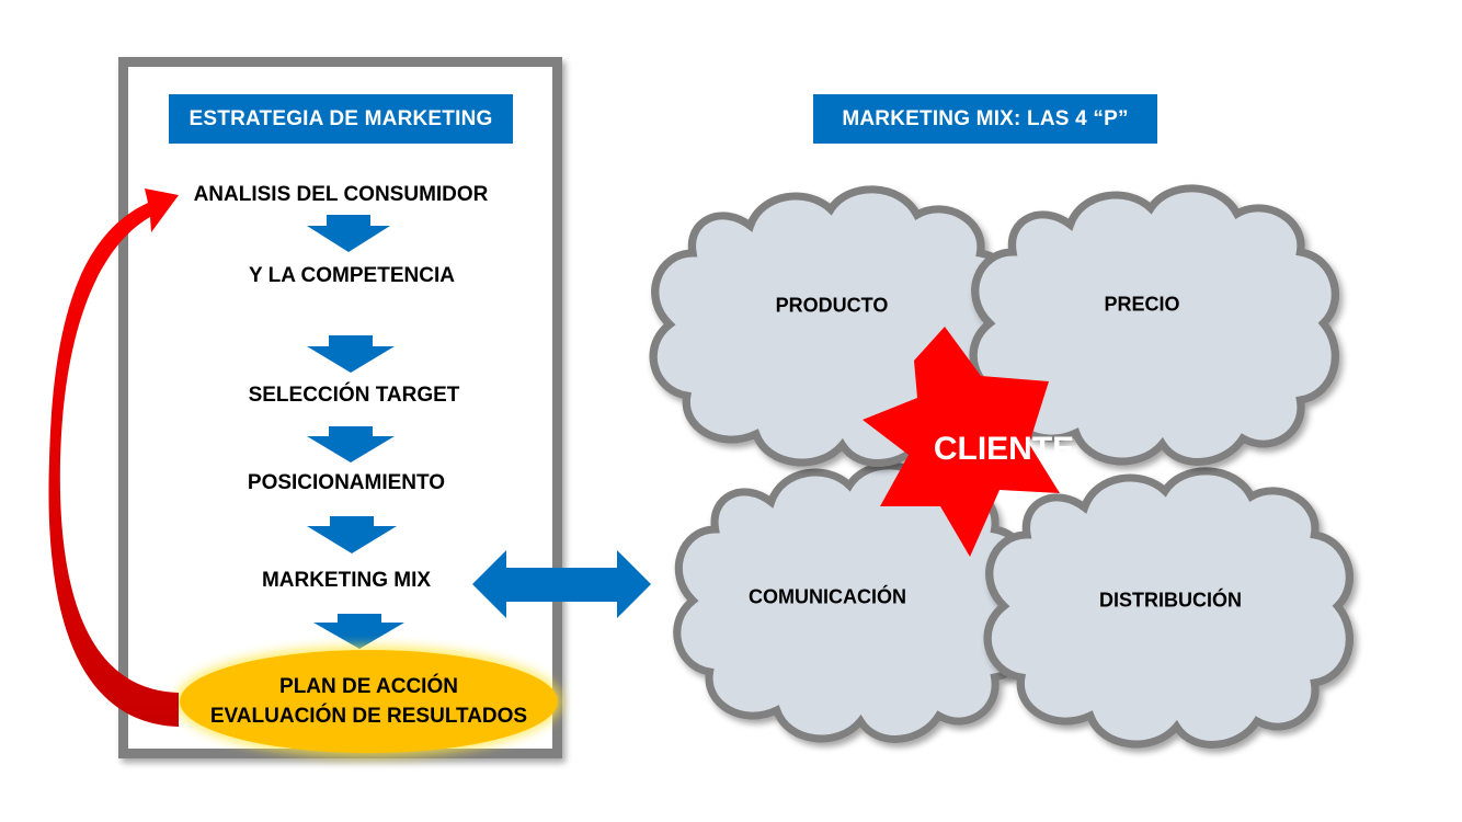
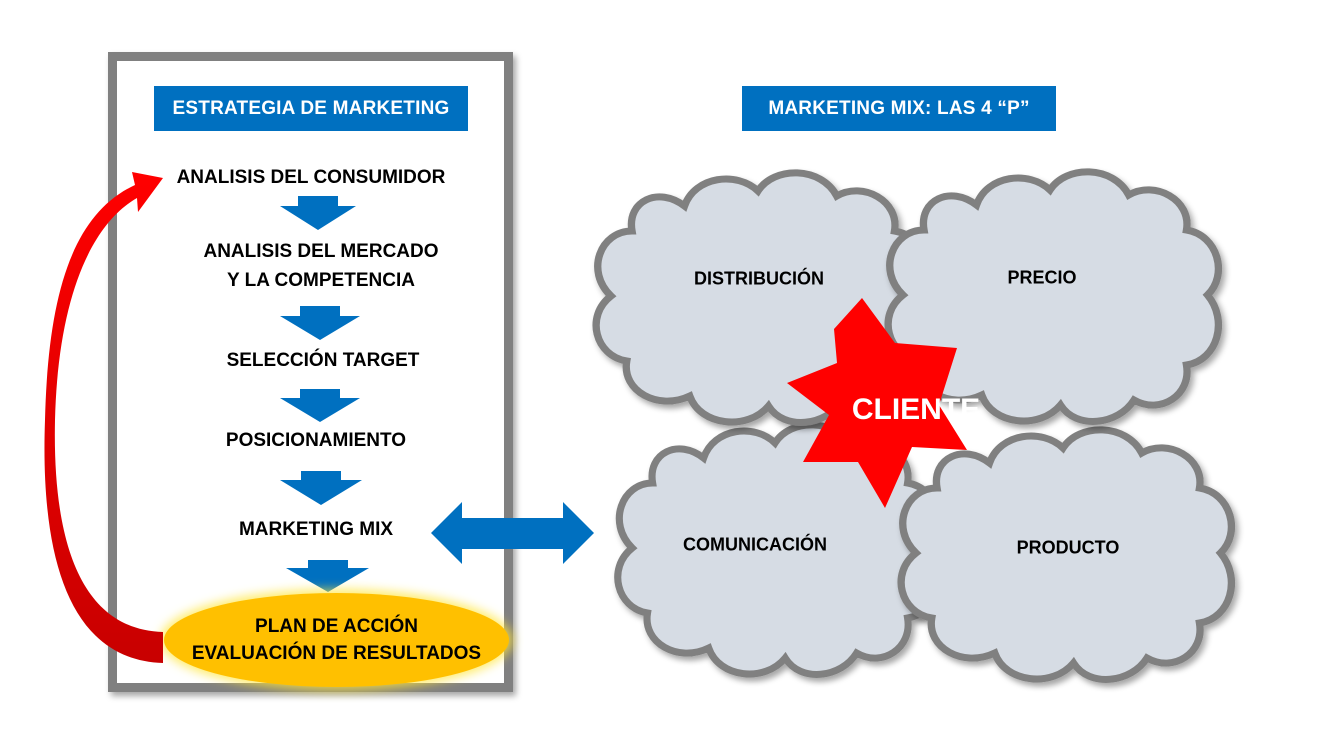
  ESTRATEGIA DE MARKETING
  ANALISIS DEL CONSUMIDOR
+ ANALISIS DEL MERCADO
  Y LA COMPETENCIA
  SELECCIÓN TARGET
  POSICIONAMIENTO
  MARKETING MIX
  PLAN DE ACCIÓN
  EVALUACIÓN DE RESULTADOS
  MARKETING MIX: LAS 4 “P”
- PRODUCTO
+ DISTRIBUCIÓN
  PRECIO
  COMUNICACIÓN
- DISTRIBUCIÓN
+ PRODUCTO
  CLIENTE
